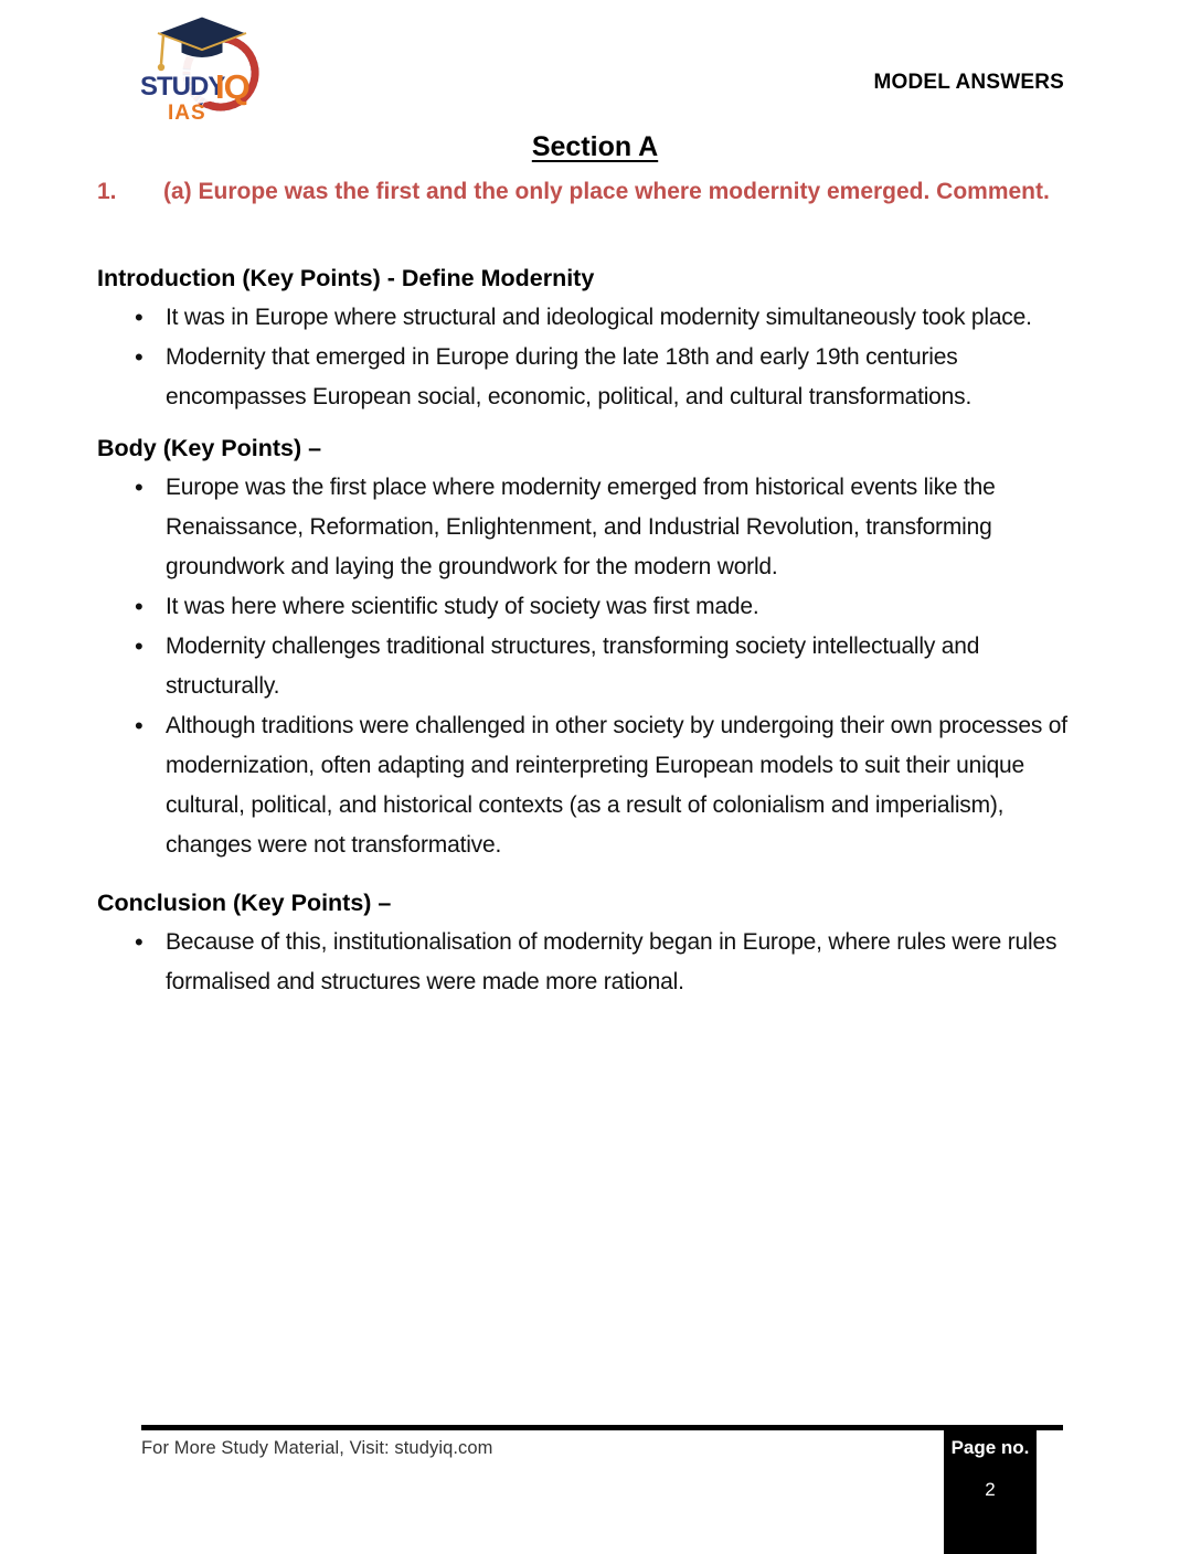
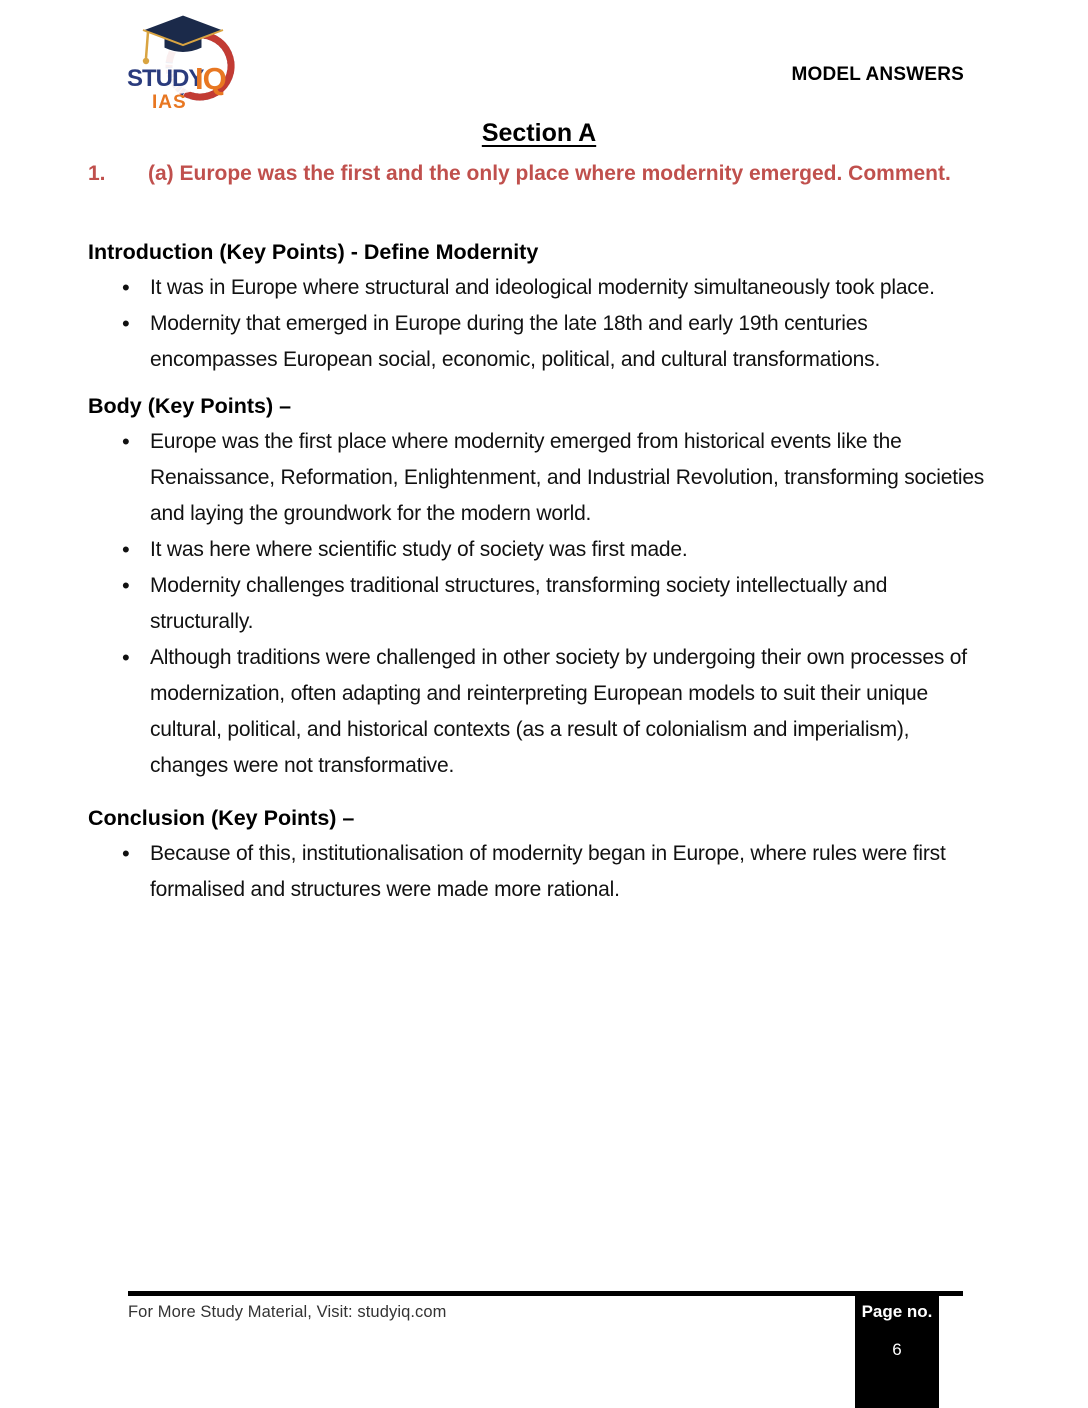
  STUDY
  IQ
  IAS
  MODEL ANSWERS
  Section A
  1.
  (a) Europe was the first and the only place where modernity emerged. Comment.
  Introduction (Key Points) - Define Modernity
  It was in Europe where structural and ideological modernity simultaneously took place.
  Modernity that emerged in Europe during the late 18th and early 19th centuries encompasses European social, economic, political, and cultural transformations.
  Body (Key Points) –
- Europe was the first place where modernity emerged from historical events like the Renaissance, Reformation, Enlightenment, and Industrial Revolution, transforming groundwork and laying the groundwork for the modern world.
+ Europe was the first place where modernity emerged from historical events like the Renaissance, Reformation, Enlightenment, and Industrial Revolution, transforming societies and laying the groundwork for the modern world.
  It was here where scientific study of society was first made.
  Modernity challenges traditional structures, transforming society intellectually and structurally.
  Although traditions were challenged in other society by undergoing their own processes of modernization, often adapting and reinterpreting European models to suit their unique cultural, political, and historical contexts (as a result of colonialism and imperialism), changes were not transformative.
  Conclusion (Key Points) –
- Because of this, institutionalisation of modernity began in Europe, where rules were rules formalised and structures were made more rational.
+ Because of this, institutionalisation of modernity began in Europe, where rules were first formalised and structures were made more rational.
  For More Study Material, Visit: studyiq.com
  Page no.
- 2
+ 6
